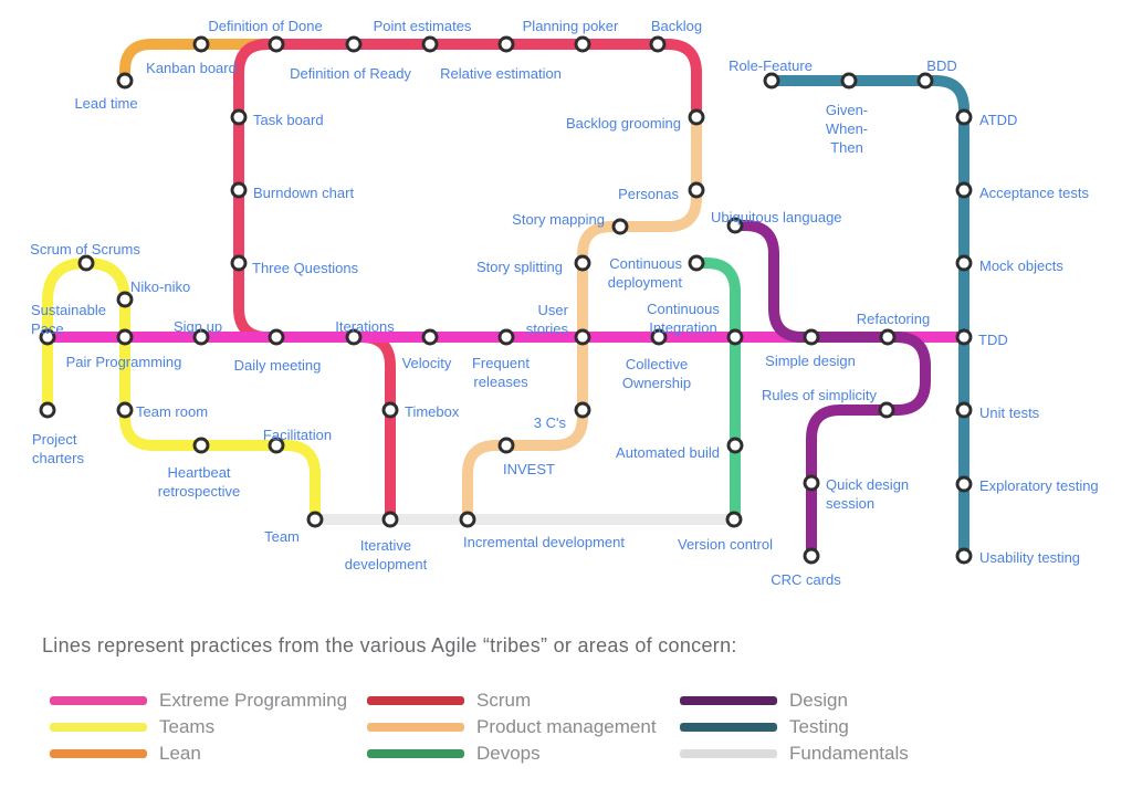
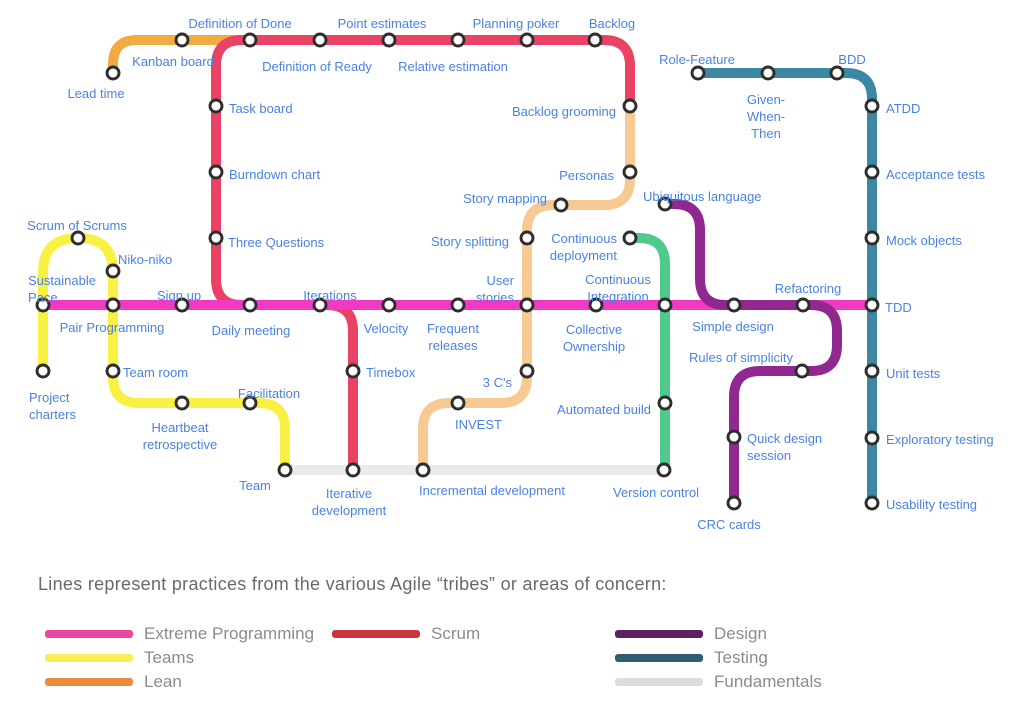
  Definition of Done
  Definition of Ready
  Point estimates
  Relative estimation
  Planning poker
  Backlog
  Lead time
  Kanban board
  Task board
  Burndown chart
  Three Questions
  Backlog grooming
  Personas
  Story mapping
  Story splitting
  User
  stories
  3 C's
  INVEST
  Incremental development
  Sustainable
  Pace
  Pair Programming
  Sign up
  Daily meeting
  Iterations
  Velocity
  Frequent
  releases
  Collective
  Ownership
  Continuous
  Integration
  Simple design
  Refactoring
  TDD
  Scrum of Scrums
  Niko-niko
  Team room
  Project
  charters
  Heartbeat
  retrospective
  Facilitation
  Team
  Timebox
  Iterative
  development
  Version control
  Continuous
  deployment
  Automated build
  Ubiquitous language
  Rules of simplicity
  Quick design
  session
  CRC cards
  Role-Feature
  Given-
  When-
  Then
  BDD
  ATDD
  Acceptance tests
  Mock objects
  Unit tests
  Exploratory testing
  Usability testing
  Lines represent practices from the various Agile “tribes” or areas of concern:
  Extreme Programming
  Teams
  Lean
  Scrum
- Product management
- Devops
  Design
  Testing
  Fundamentals
